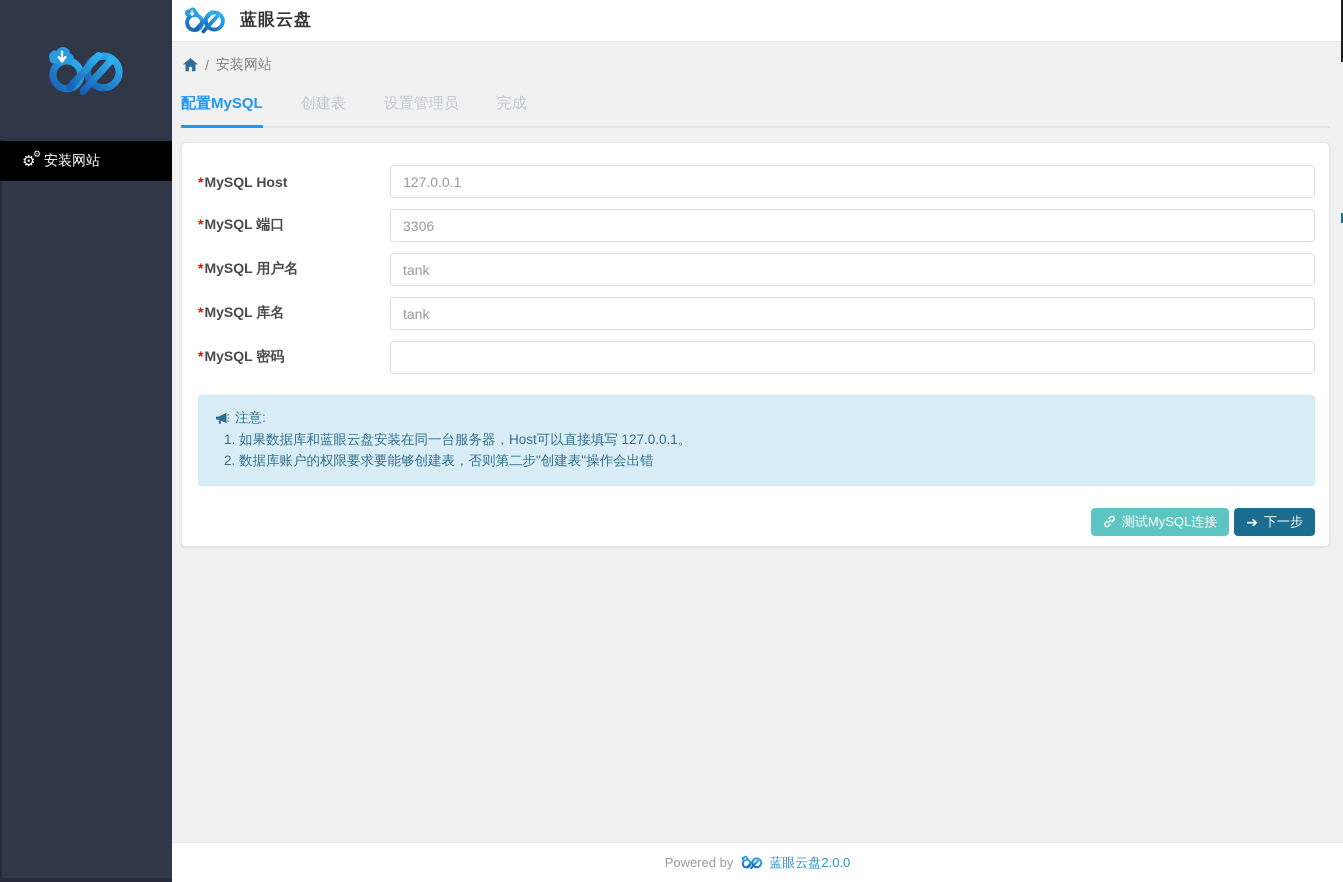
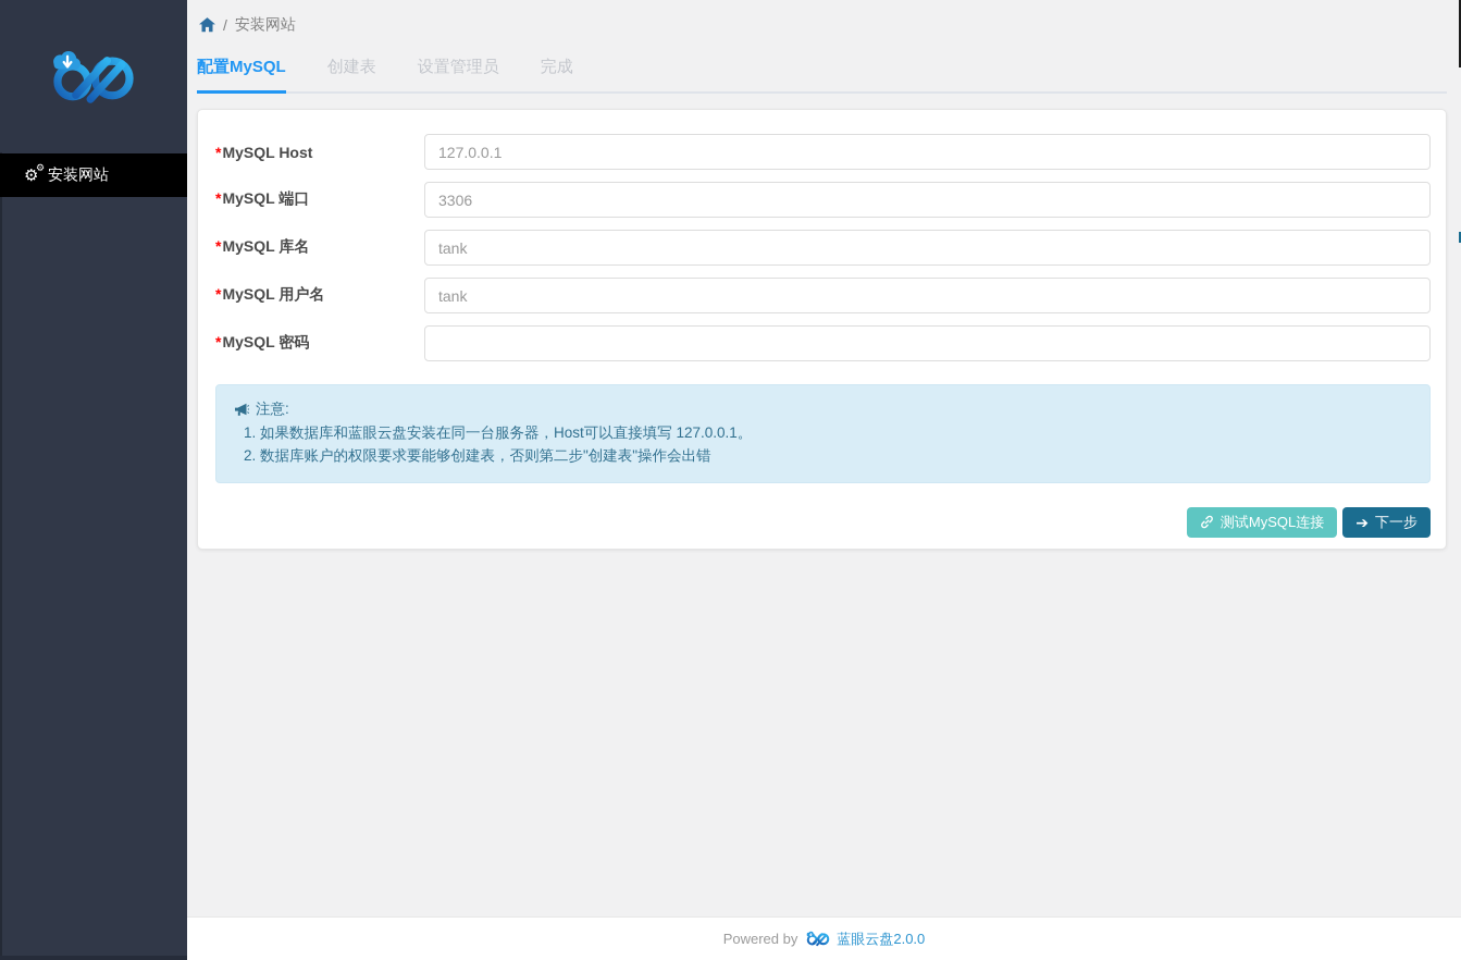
  ⚙
  ⚙
  安装网站
- 蓝眼云盘
  /
  安装网站
  配置MySQL
  创建表
  设置管理员
  完成
  *MySQL Host
  127.0.0.1
  *MySQL 端口
  3306
- *MySQL 用户名
+ *MySQL 库名
  tank
- *MySQL 库名
+ *MySQL 用户名
  tank
  *MySQL 密码
  注意:
  如果数据库和蓝眼云盘安装在同一台服务器，Host可以直接填写 127.0.0.1。
  数据库账户的权限要求要能够创建表，否则第二步"创建表"操作会出错
  测试MySQL连接
  ➔
  下一步
  Powered by
  蓝眼云盘2.0.0
